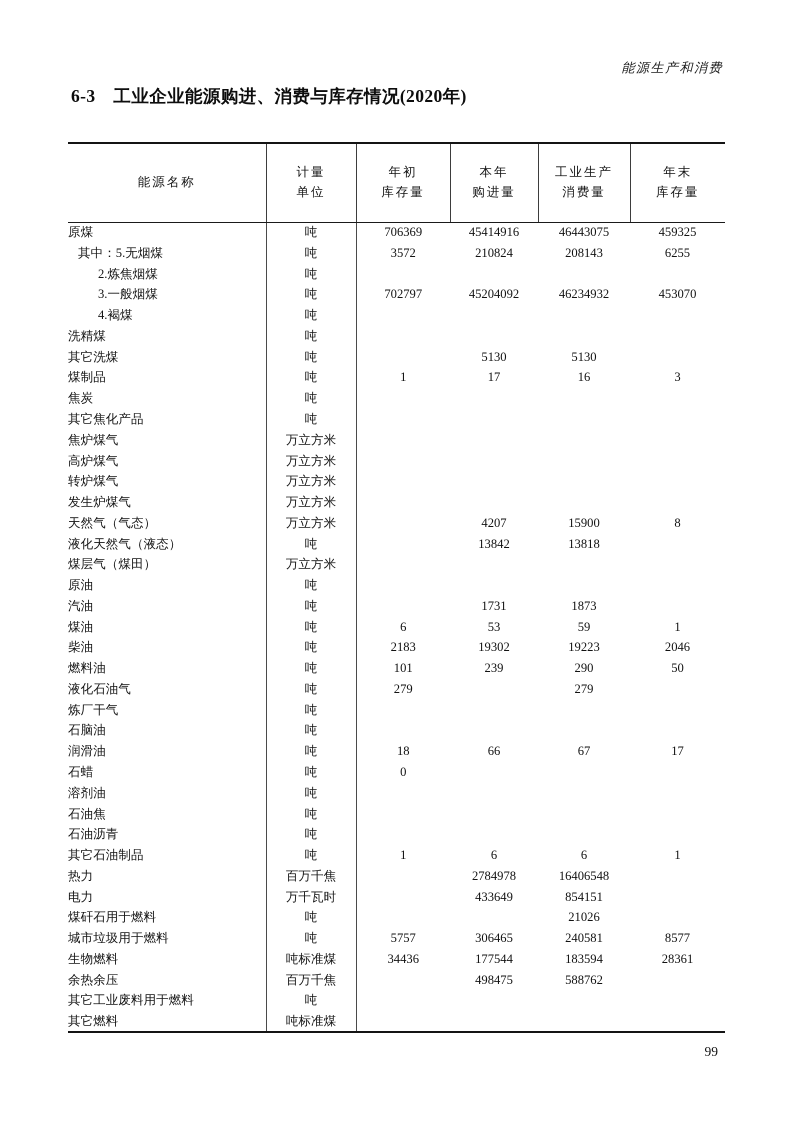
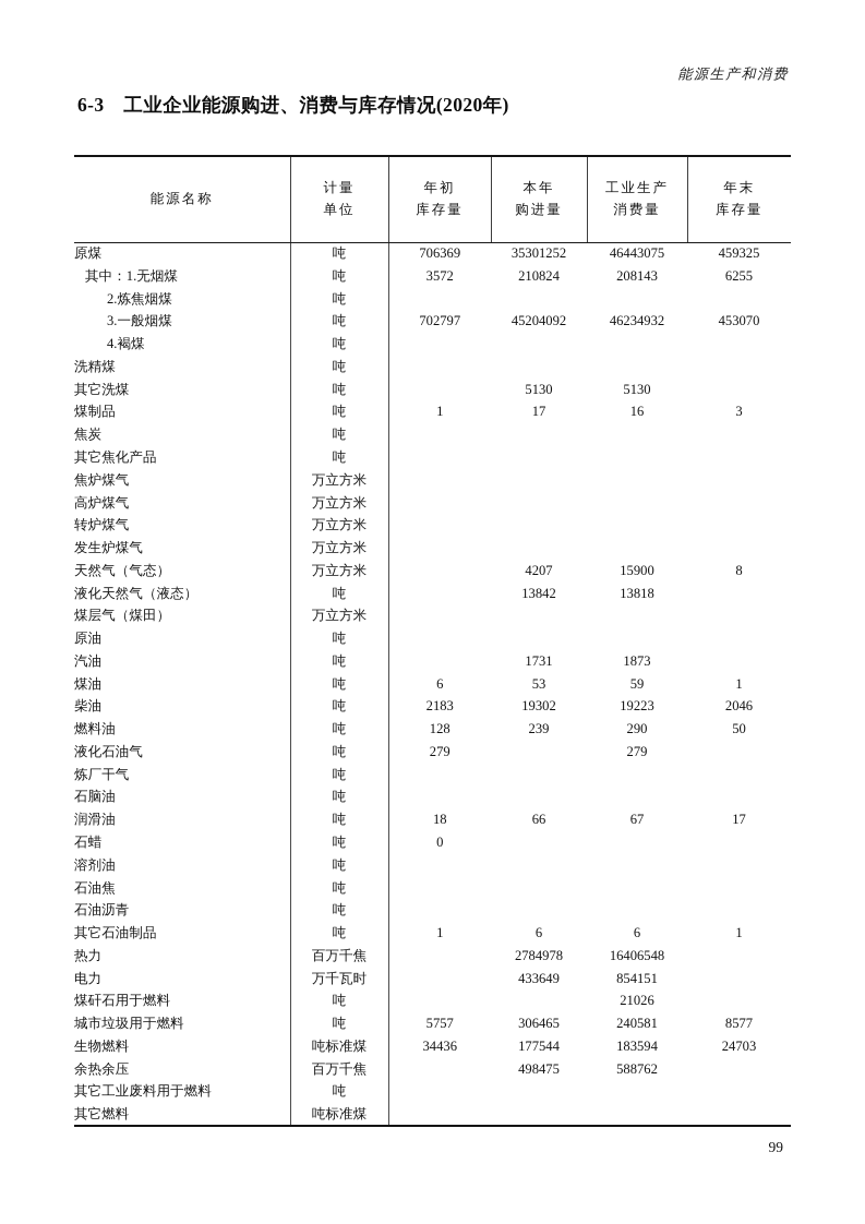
  能源生产和消费
  6-3 工业企业能源购进、消费与库存情况(2020年)
  能源名称	计量 单位	年初 库存量	本年 购进量	工业生产 消费量	年末 库存量
- 原煤	吨	706369	45414916	46443075	459325
+ 原煤	吨	706369	35301252	46443075	459325
- 其中：5.无烟煤	吨	3572	210824	208143	6255
+ 其中：1.无烟煤	吨	3572	210824	208143	6255
  2.炼焦烟煤	吨
  3.一般烟煤	吨	702797	45204092	46234932	453070
  4.褐煤	吨
  洗精煤	吨
  其它洗煤	吨		5130	5130
  煤制品	吨	1	17	16	3
  焦炭	吨
  其它焦化产品	吨
  焦炉煤气	万立方米
  高炉煤气	万立方米
  转炉煤气	万立方米
  发生炉煤气	万立方米
  天然气（气态）	万立方米		4207	15900	8
  液化天然气（液态）	吨		13842	13818
  煤层气（煤田）	万立方米
  原油	吨
  汽油	吨		1731	1873
  煤油	吨	6	53	59	1
  柴油	吨	2183	19302	19223	2046
- 燃料油	吨	101	239	290	50
+ 燃料油	吨	128	239	290	50
  液化石油气	吨	279		279
  炼厂干气	吨
  石脑油	吨
  润滑油	吨	18	66	67	17
  石蜡	吨	0
  溶剂油	吨
  石油焦	吨
  石油沥青	吨
  其它石油制品	吨	1	6	6	1
  热力	百万千焦		2784978	16406548
  电力	万千瓦时		433649	854151
  煤矸石用于燃料	吨			21026
  城市垃圾用于燃料	吨	5757	306465	240581	8577
- 生物燃料	吨标准煤	34436	177544	183594	28361
+ 生物燃料	吨标准煤	34436	177544	183594	24703
  余热余压	百万千焦		498475	588762
  其它工业废料用于燃料	吨
  其它燃料	吨标准煤
  99
